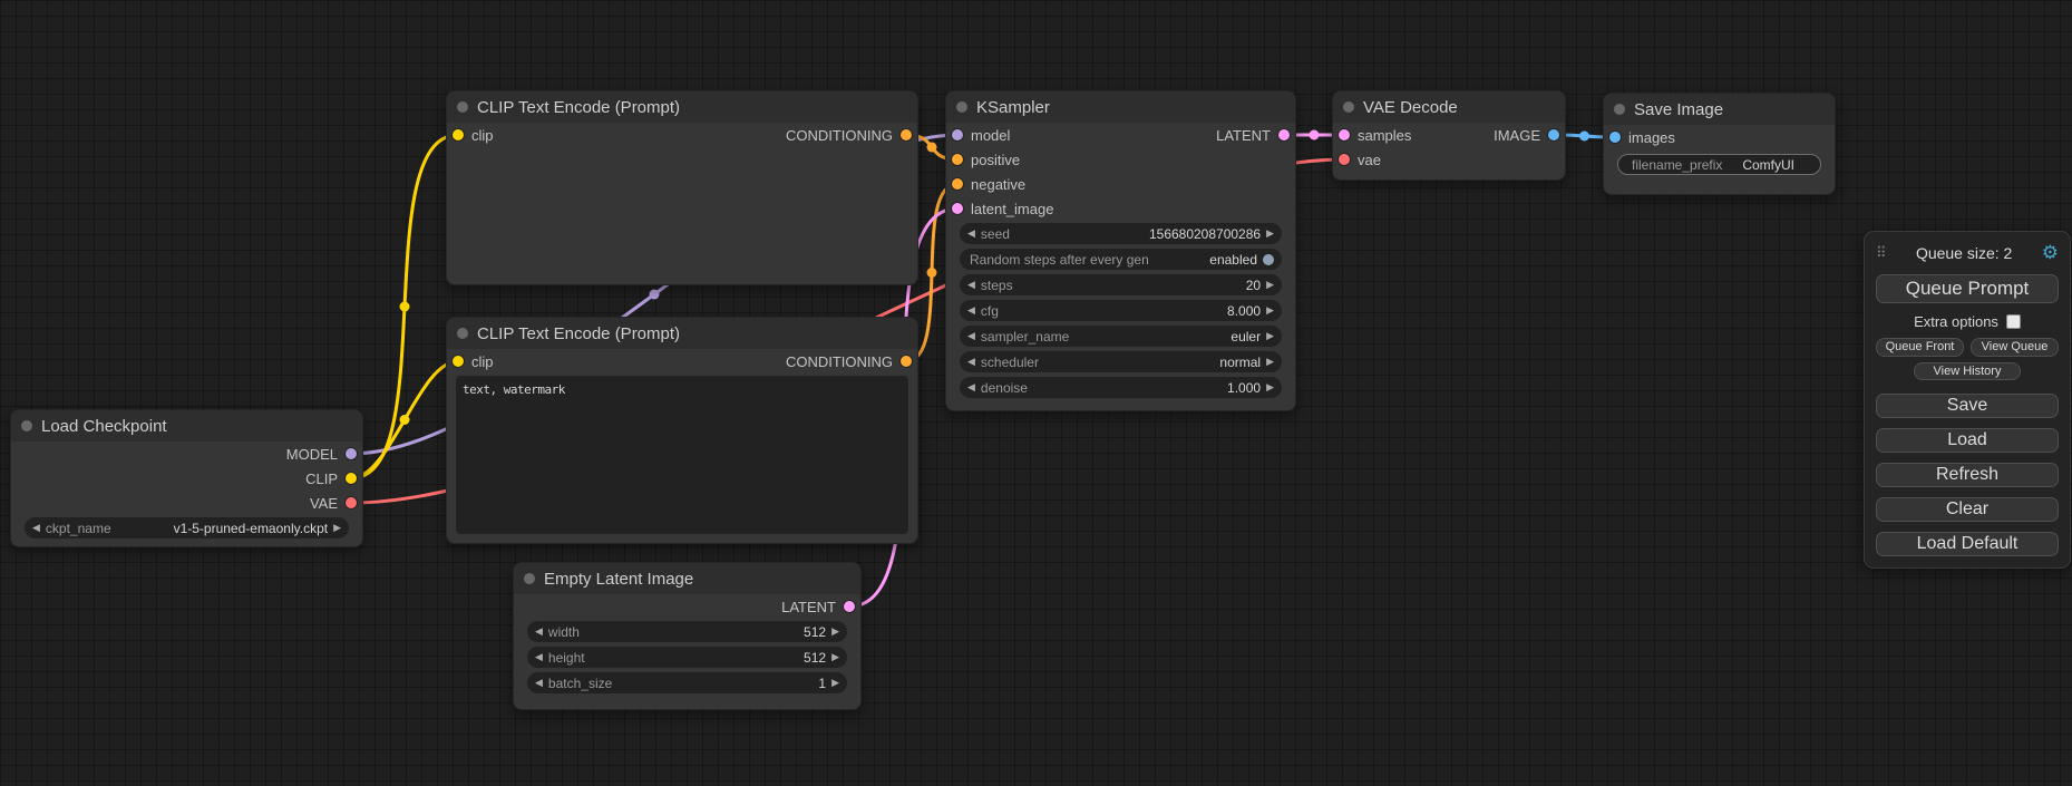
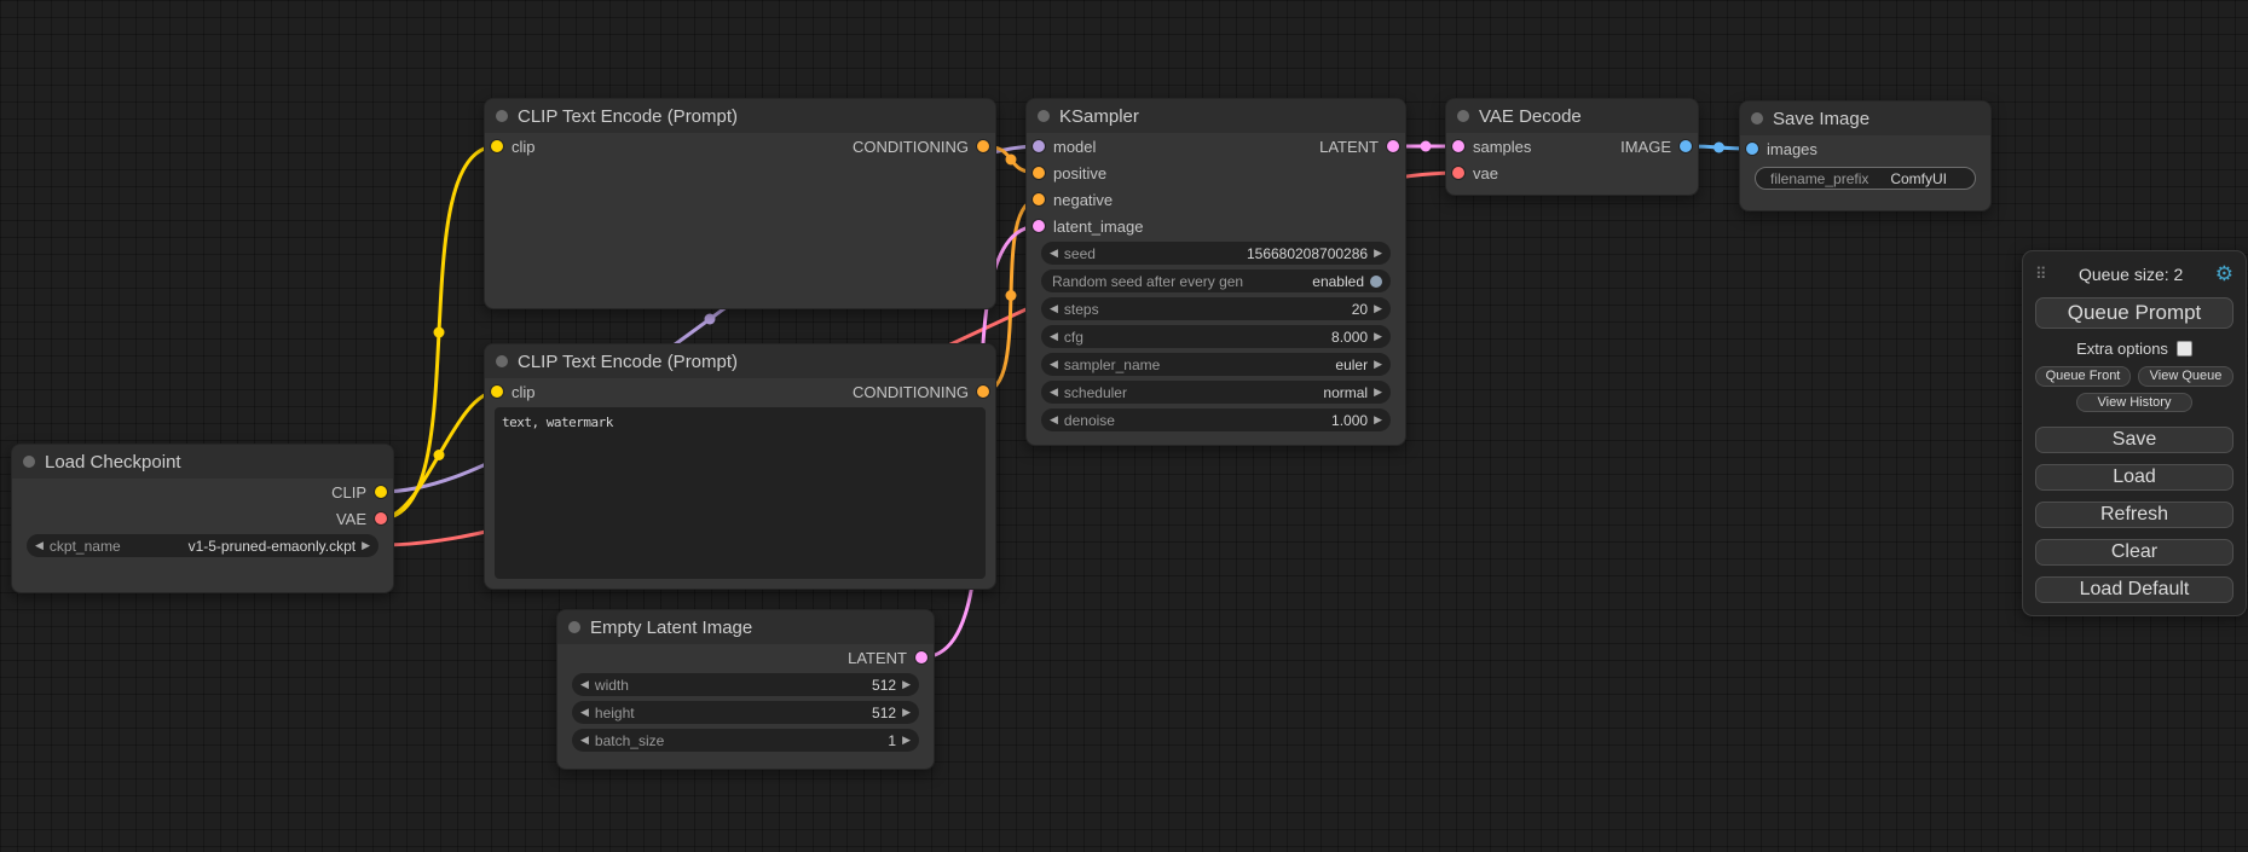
  Load Checkpoint
- MODEL
  CLIP
  VAE
  ◀
  ckpt_name
  v1-5-pruned-emaonly.ckpt
  ▶
  CLIP Text Encode (Prompt)
  clip
  CONDITIONING
  CLIP Text Encode (Prompt)
  clip
  CONDITIONING
  text, watermark
  Empty Latent Image
  LATENT
  ◀
  width
  512
  ▶
  ◀
  height
  512
  ▶
  ◀
  batch_size
  1
  ▶
  KSampler
  model
  LATENT
  positive
  negative
  latent_image
  ◀
  seed
  156680208700286
  ▶
- Random steps after every gen
+ Random seed after every gen
  enabled
  ◀
  steps
  20
  ▶
  ◀
  cfg
  8.000
  ▶
  ◀
  sampler_name
  euler
  ▶
  ◀
  scheduler
  normal
  ▶
  ◀
  denoise
  1.000
  ▶
  VAE Decode
  samples
  IMAGE
  vae
  Save Image
  images
  filename_prefix
  ComfyUI
  ⠿
  Queue size: 2
  ⚙
  Queue Prompt
  Extra options
  Queue Front
  View Queue
  View History
  Save
  Load
  Refresh
  Clear
  Load Default
